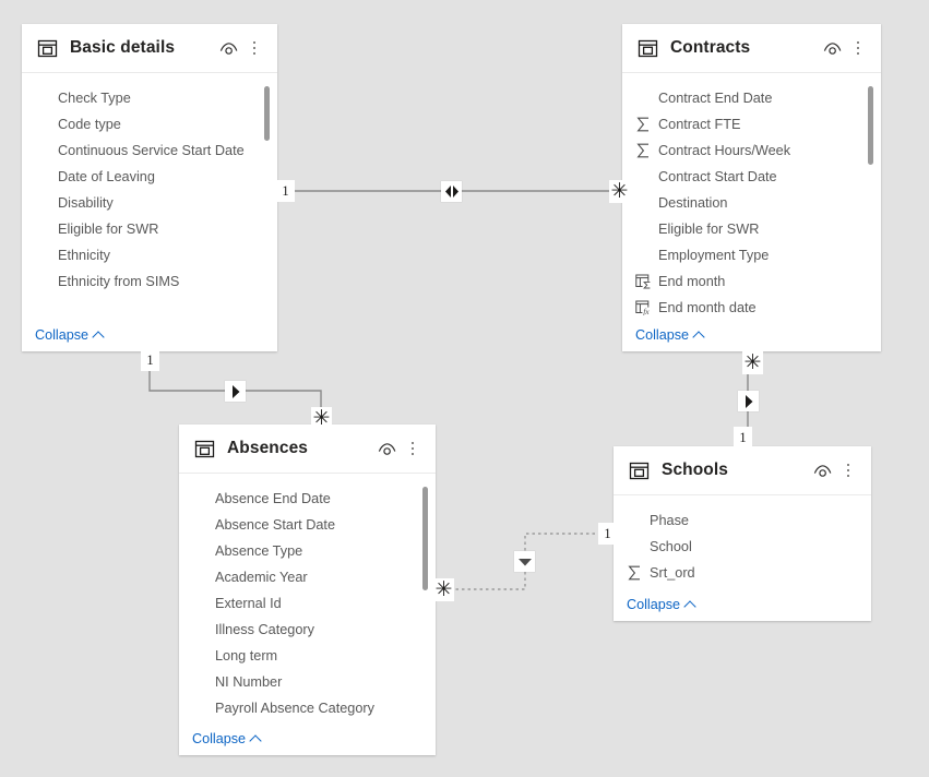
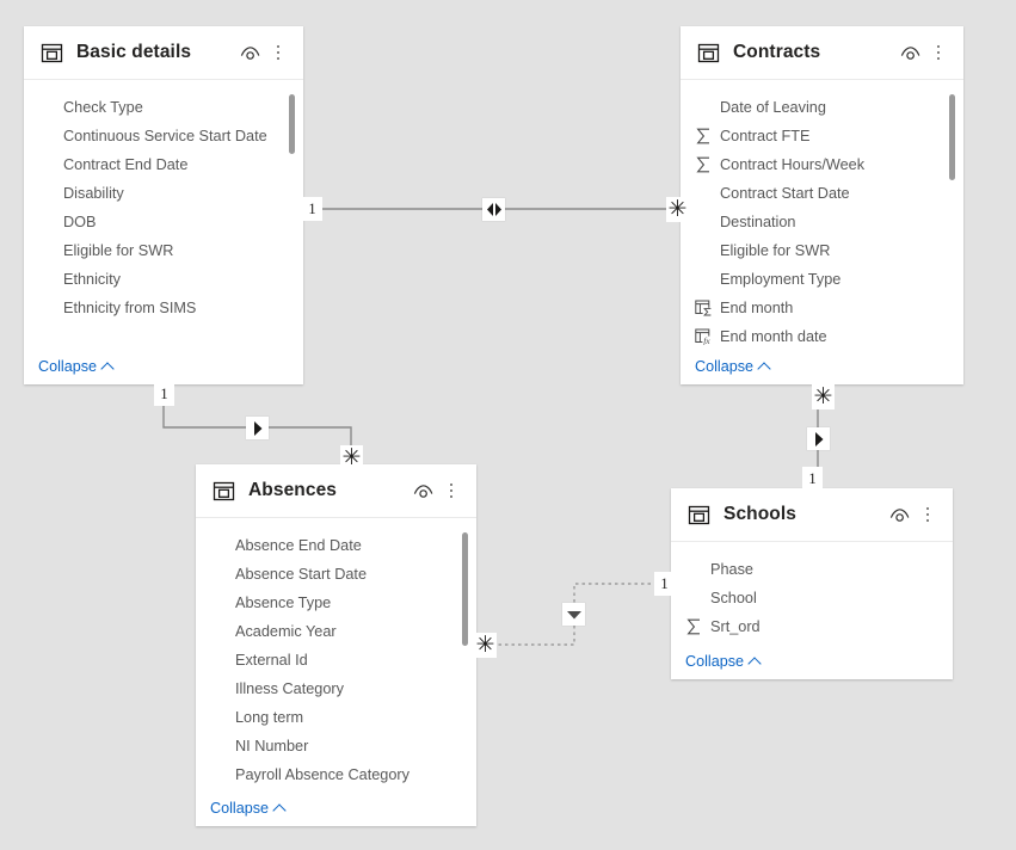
  1
  ✳
  1
  ✳
  ✳
  1
  1
  ✳
  Basic details
  Check Type
- Code type
  Continuous Service Start Date
- Date of Leaving
+ Contract End Date
  Disability
+ DOB
  Eligible for SWR
  Ethnicity
  Ethnicity from SIMS
  Collapse
  Contracts
- Contract End Date
+ Date of Leaving
  Contract FTE
  Contract Hours/Week
  Contract Start Date
  Destination
  Eligible for SWR
  Employment Type
  End month
  fx
  End month date
  Collapse
  Absences
  Absence End Date
  Absence Start Date
  Absence Type
  Academic Year
  External Id
  Illness Category
  Long term
  NI Number
  Payroll Absence Category
  Collapse
  Schools
  Phase
  School
  Srt_ord
  Collapse
